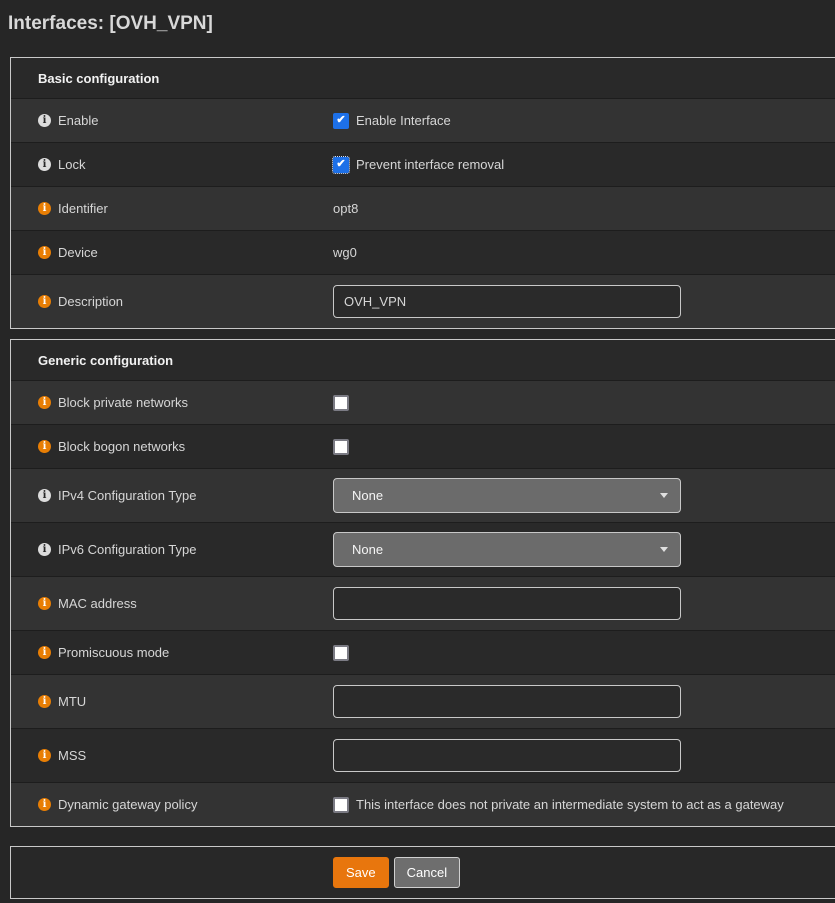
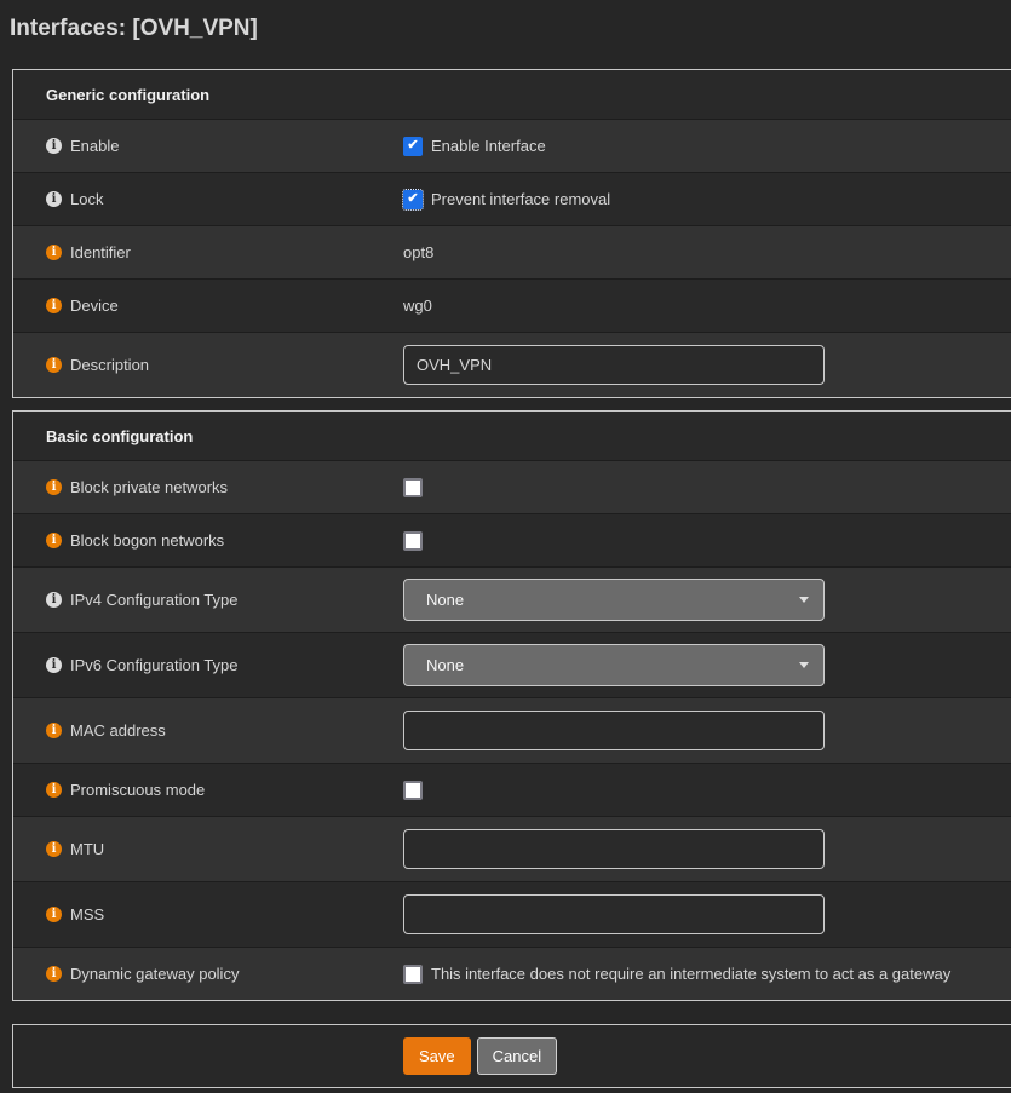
  Interfaces: [OVH_VPN]
- Basic configuration
+ Generic configuration
  i
  Enable
  ✔
  Enable Interface
  i
  Lock
  ✔
  Prevent interface removal
  i
  Identifier
  opt8
  i
  Device
  wg0
  i
  Description
  OVH_VPN
- Generic configuration
+ Basic configuration
  i
  Block private networks
  i
  Block bogon networks
  i
  IPv4 Configuration Type
  None
  i
  IPv6 Configuration Type
  None
  i
  MAC address
  i
  Promiscuous mode
  i
  MTU
  i
  MSS
  i
  Dynamic gateway policy
- This interface does not private an intermediate system to act as a gateway
+ This interface does not require an intermediate system to act as a gateway
  Save
  Cancel
